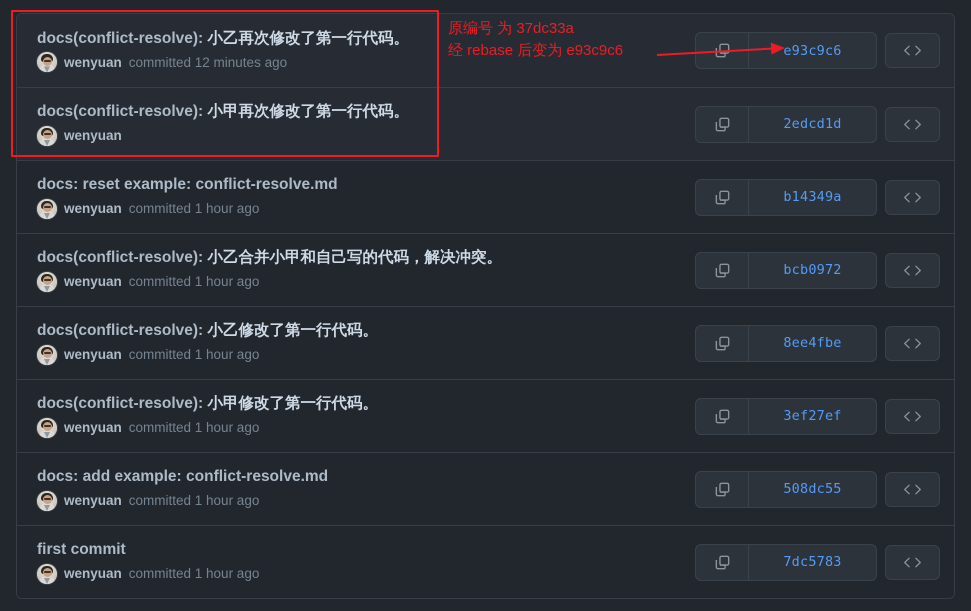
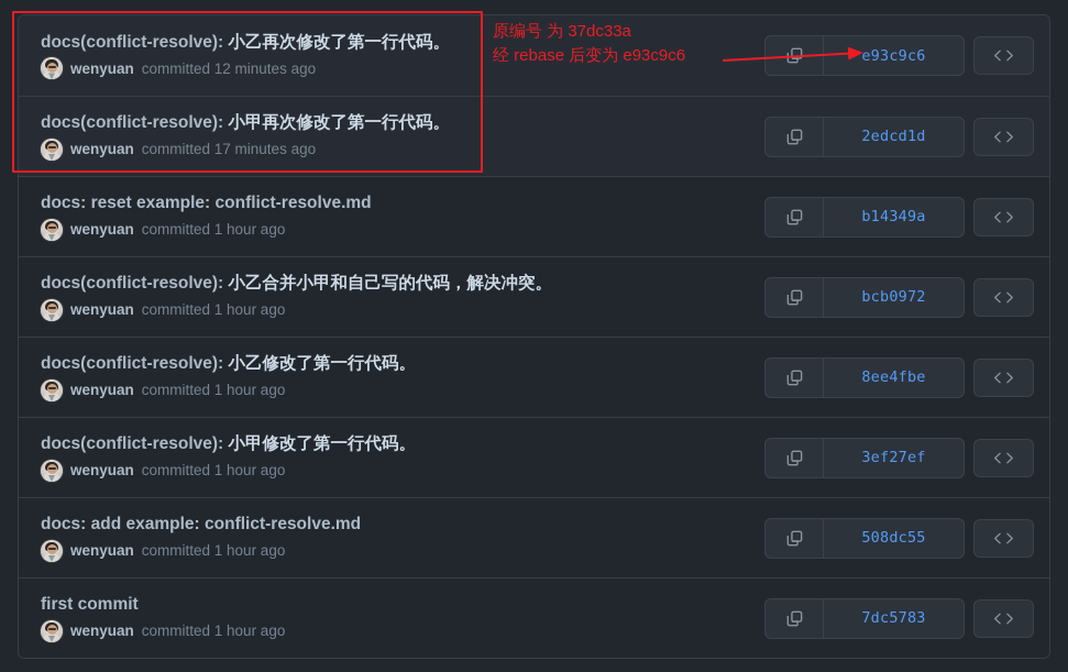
  docs(conflict-resolve): 小乙再次修改了第一行代码。
  wenyuan
  committed 12 minutes ago
  e93c9c6
  docs(conflict-resolve): 小甲再次修改了第一行代码。
  wenyuan
+ committed 17 minutes ago
  2edcd1d
  docs: reset example: conflict-resolve.md
  wenyuan
  committed 1 hour ago
  b14349a
  docs(conflict-resolve): 小乙合并小甲和自己写的代码，解决冲突。
  wenyuan
  committed 1 hour ago
  bcb0972
  docs(conflict-resolve): 小乙修改了第一行代码。
  wenyuan
  committed 1 hour ago
  8ee4fbe
  docs(conflict-resolve): 小甲修改了第一行代码。
  wenyuan
  committed 1 hour ago
  3ef27ef
  docs: add example: conflict-resolve.md
  wenyuan
  committed 1 hour ago
  508dc55
  first commit
  wenyuan
  committed 1 hour ago
  7dc5783
  原编号 为 37dc33a
  经 rebase 后变为 e93c9c6
